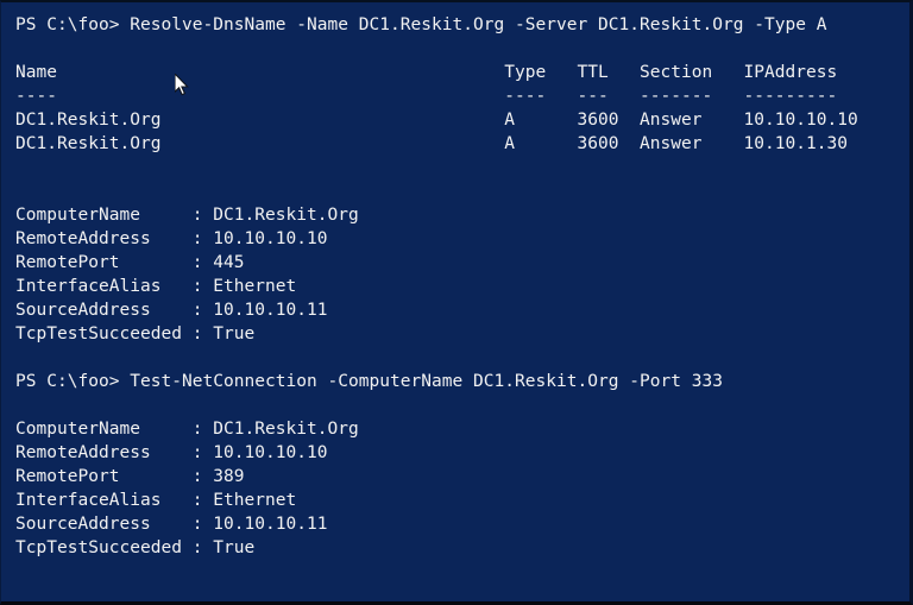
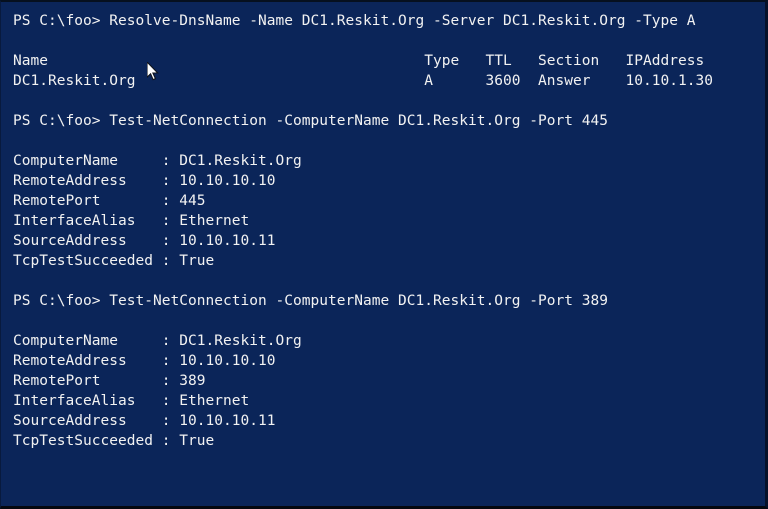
  PS C:\foo> Resolve-DnsName -Name DC1.Reskit.Org -Server DC1.Reskit.Org -Type A
  Name Type TTL Section IPAddress
- ---- ---- --- ------- ---------
- DC1.Reskit.Org A 3600 Answer 10.10.10.10
  DC1.Reskit.Org A 3600 Answer 10.10.1.30
+ PS C:\foo> Test-NetConnection -ComputerName DC1.Reskit.Org -Port 445
  ComputerName : DC1.Reskit.Org
  RemoteAddress : 10.10.10.10
  RemotePort : 445
  InterfaceAlias : Ethernet
  SourceAddress : 10.10.10.11
  TcpTestSucceeded : True
- PS C:\foo> Test-NetConnection -ComputerName DC1.Reskit.Org -Port 333
+ PS C:\foo> Test-NetConnection -ComputerName DC1.Reskit.Org -Port 389
  ComputerName : DC1.Reskit.Org
  RemoteAddress : 10.10.10.10
  RemotePort : 389
  InterfaceAlias : Ethernet
  SourceAddress : 10.10.10.11
  TcpTestSucceeded : True
